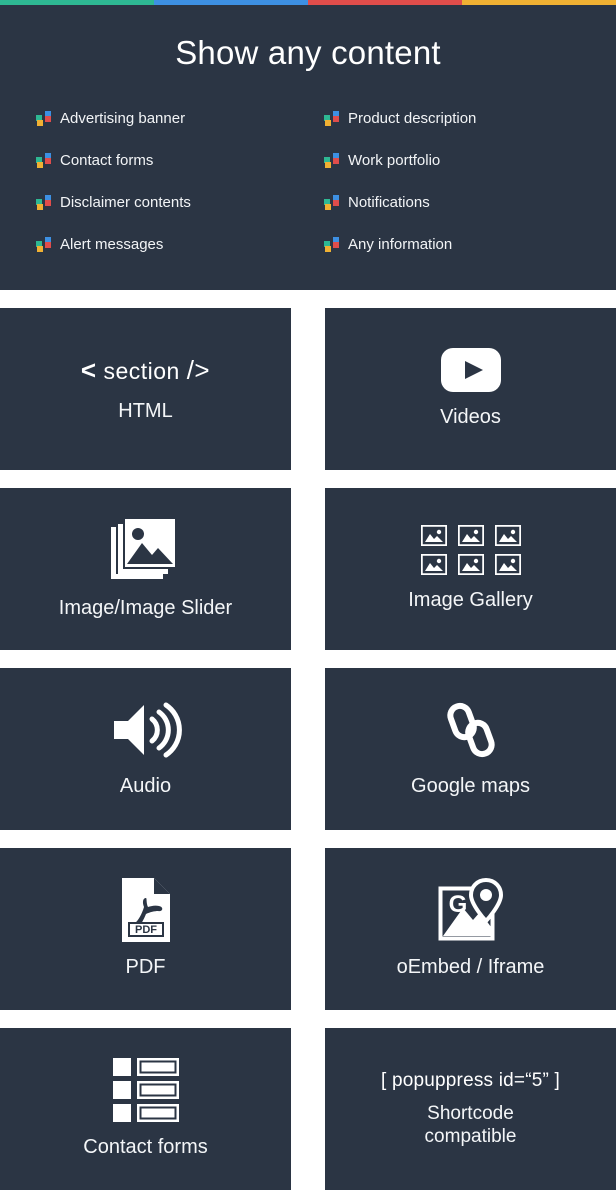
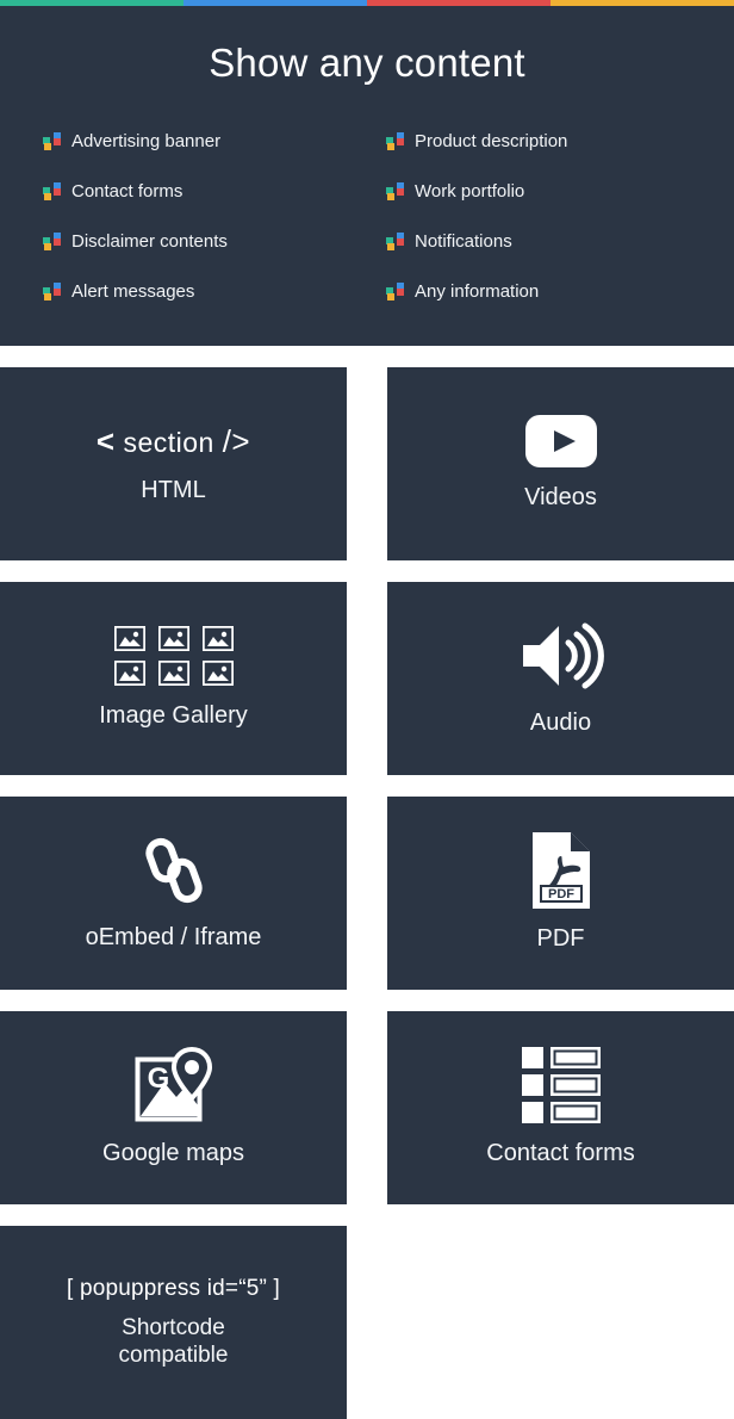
  Show any content
  Advertising banner
  Product description
  Contact forms
  Work portfolio
  Disclaimer contents
  Notifications
  Alert messages
  Any information
  < section />
  HTML
  Videos
- Image/Image Slider
  Image Gallery
  Audio
- Google maps
+ oEmbed / Iframe
  PDF
  PDF
  G
- oEmbed / Iframe
+ Google maps
  Contact forms
  [ popuppress id=“5” ]
  Shortcode
  compatible
